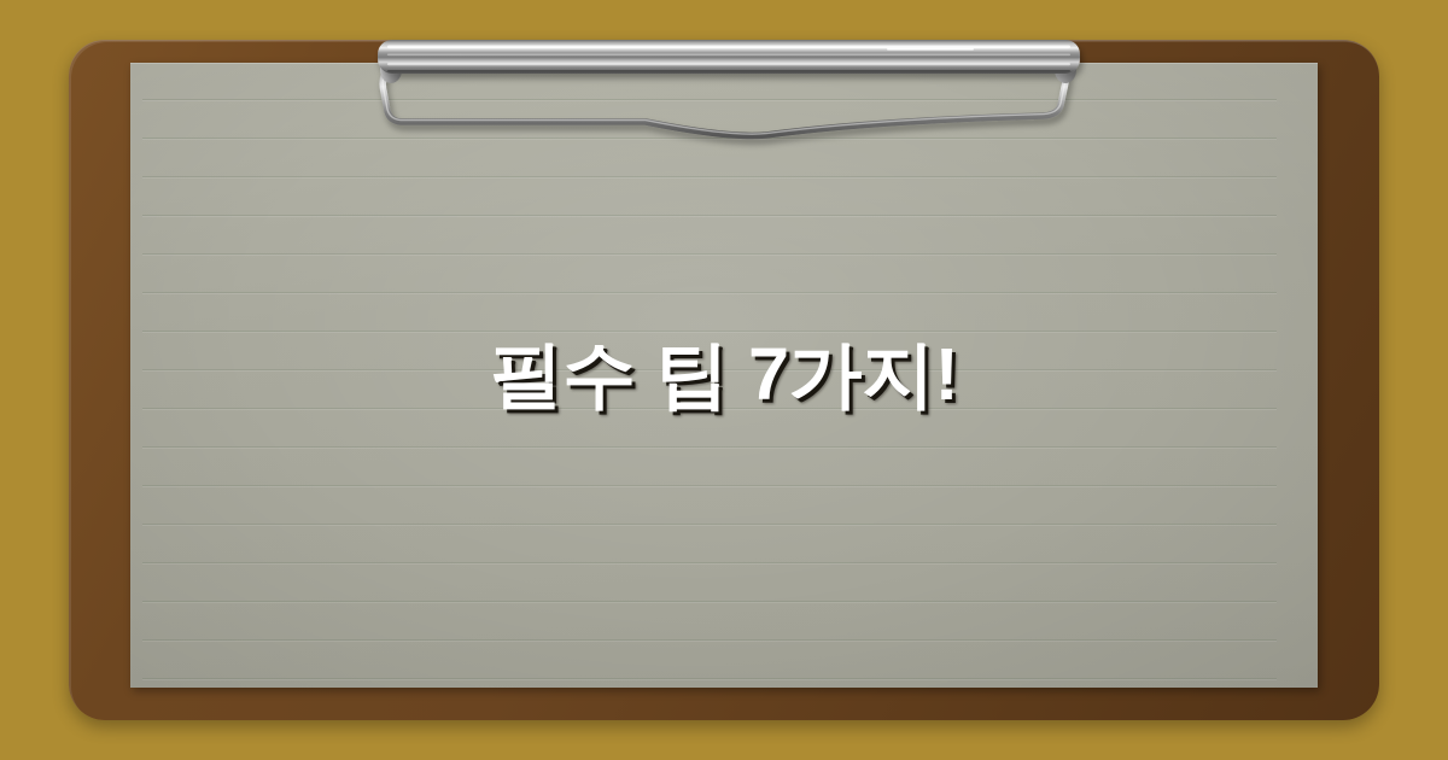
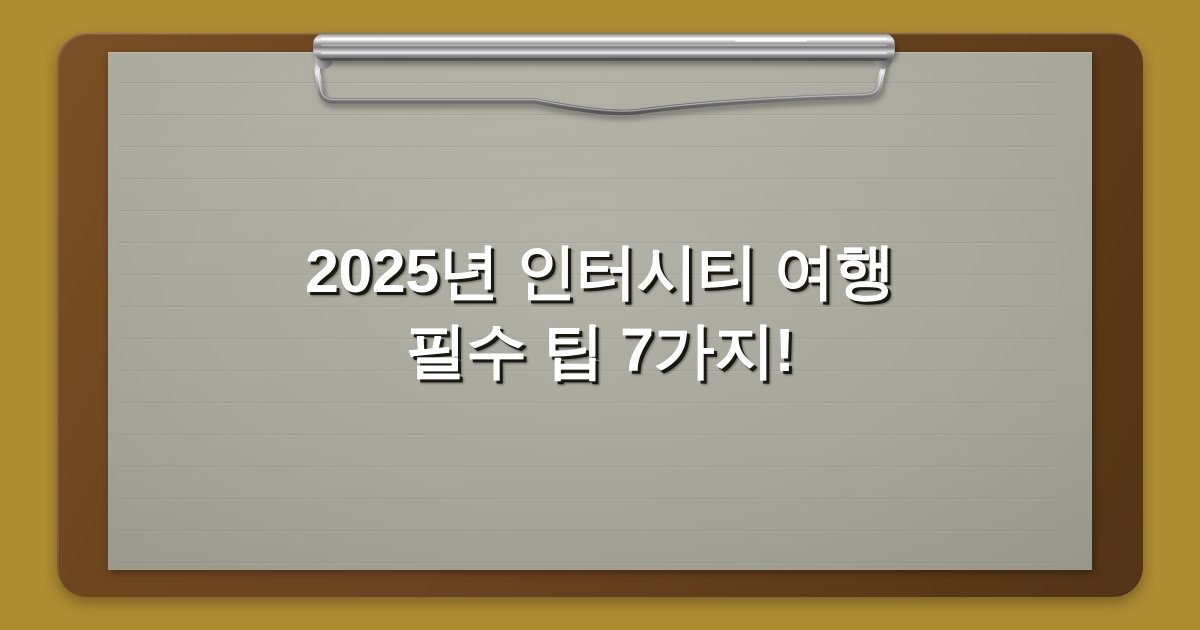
+ 2025년 인터시티 여행
  필수 팁 7가지!
